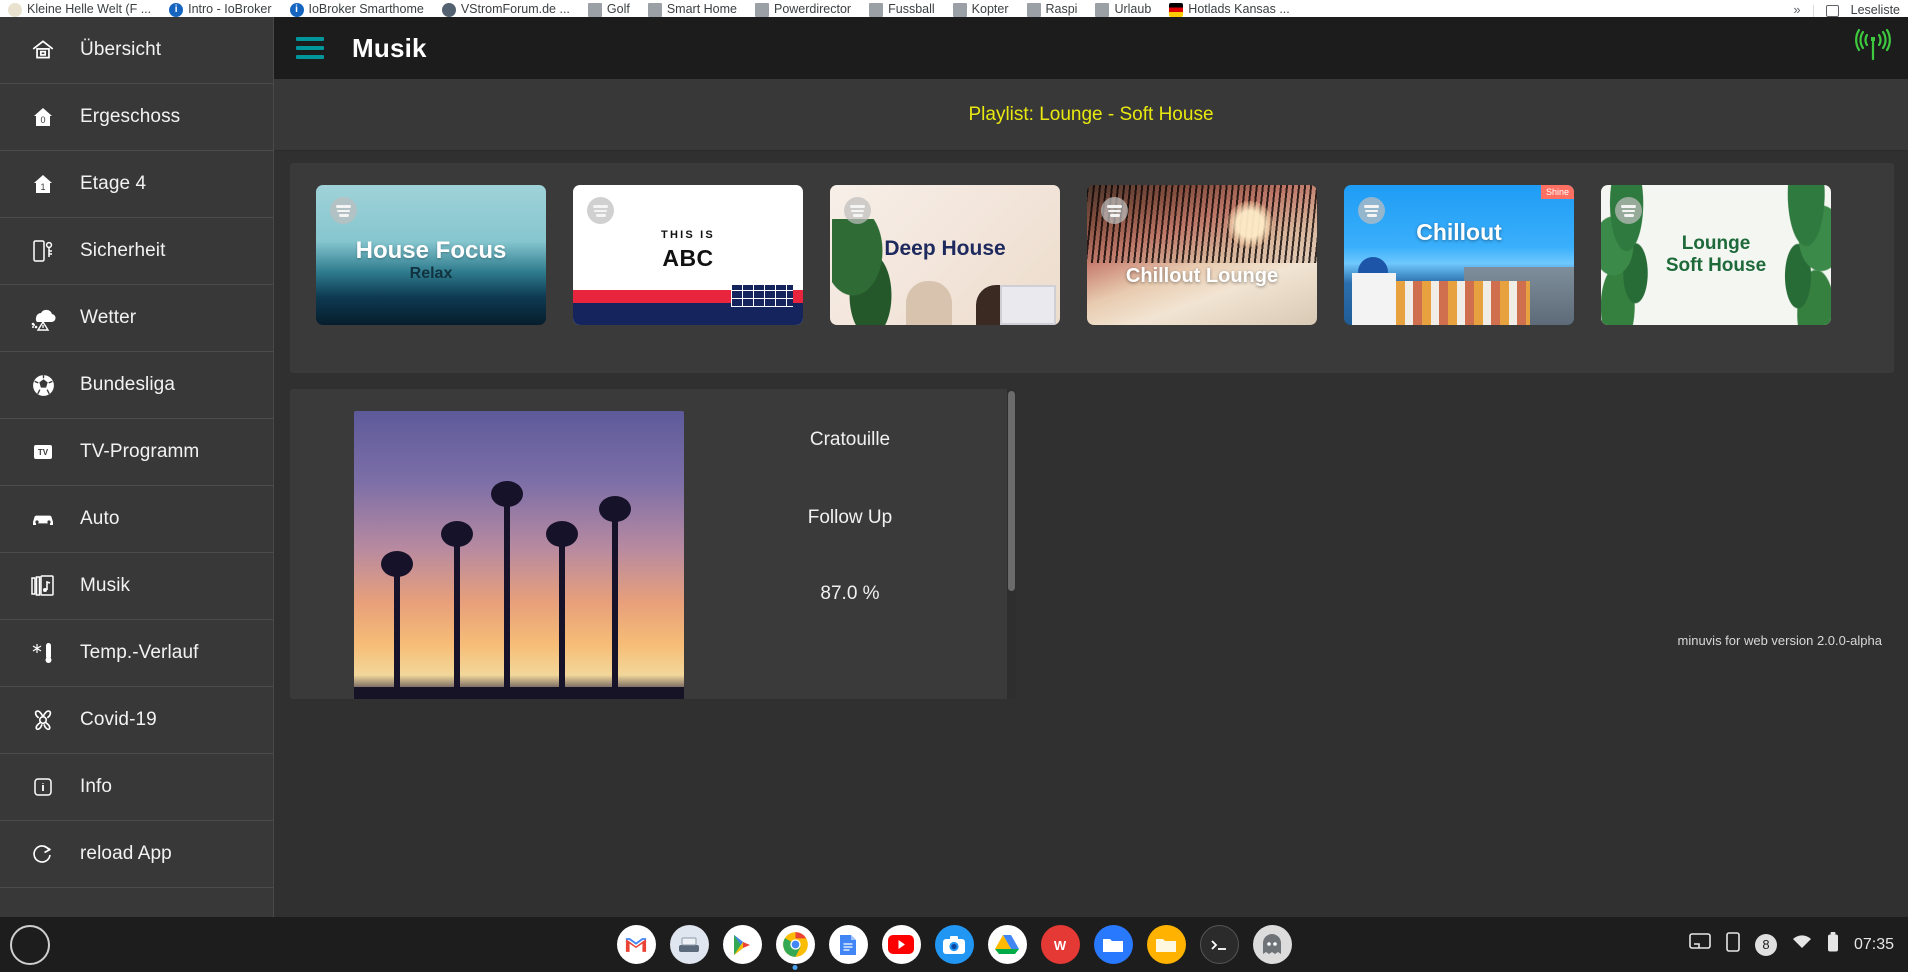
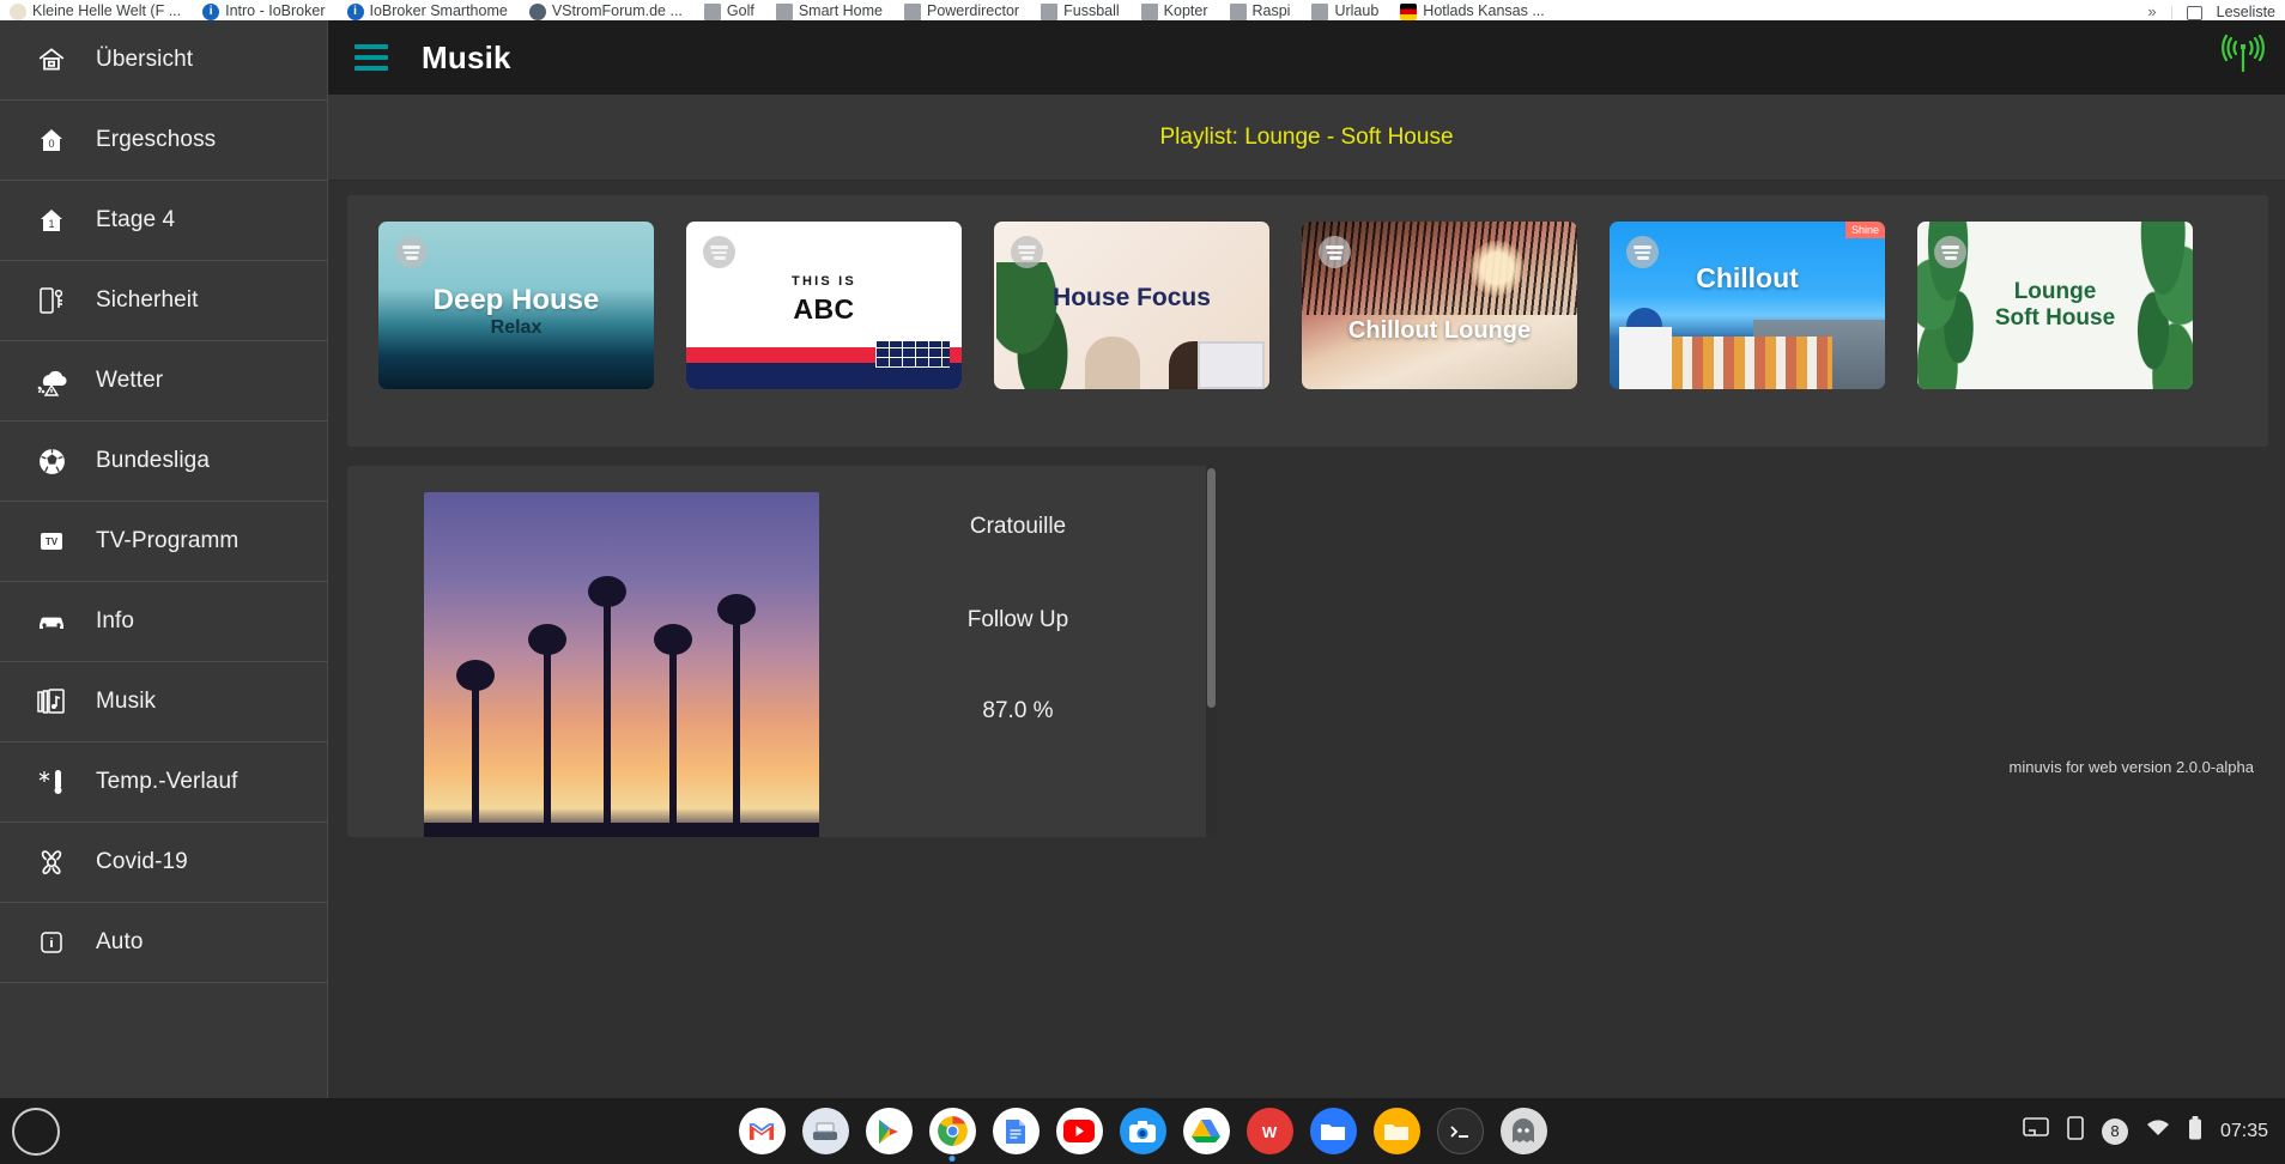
  Kleine Helle Welt (F ...
  Intro - IoBroker
  IoBroker Smarthome
  VStromForum.de ...
  Golf
  Smart Home
  Powerdirector
  Fussball
  Kopter
  Raspi
  Urlaub
  Hotlads Kansas ...
  »
  Leseliste
  Übersicht
  0
  Ergeschoss
  1
  Etage 4
  Sicherheit
  Wetter
  Bundesliga
  TV
  TV-Programm
- Auto
+ Info
  Musik
  Temp.-Verlauf
  Covid-19
- Info
+ Auto
- reload App
  Musik
  Playlist: Lounge - Soft House
- House Focus
+ Deep House
  Relax
  THIS IS
  ABC
- Deep House
+ House Focus
  Chillout Lounge
  Shine
  Chillout
  Lounge
  Soft House
  Cratouille
  Follow Up
  87.0 %
  minuvis for web version 2.0.0-alpha
  W
  8
  07:35
